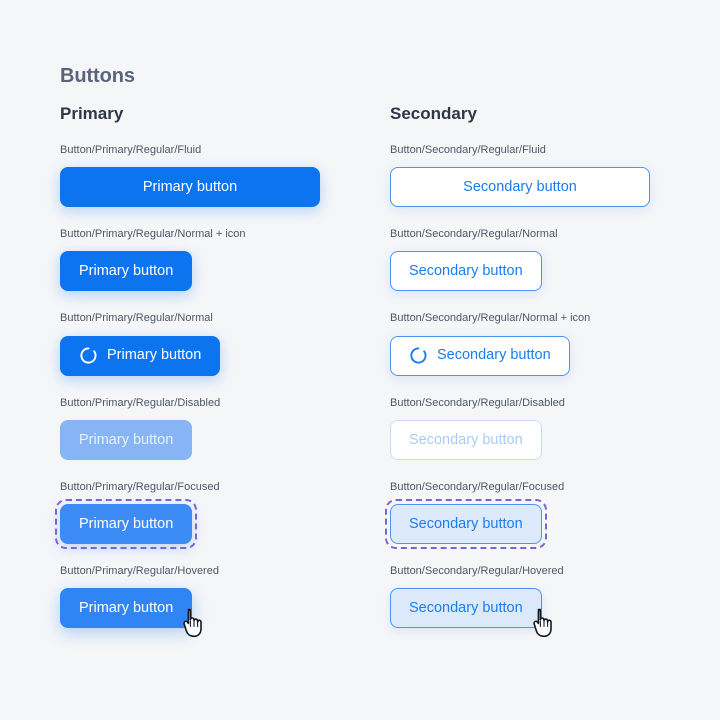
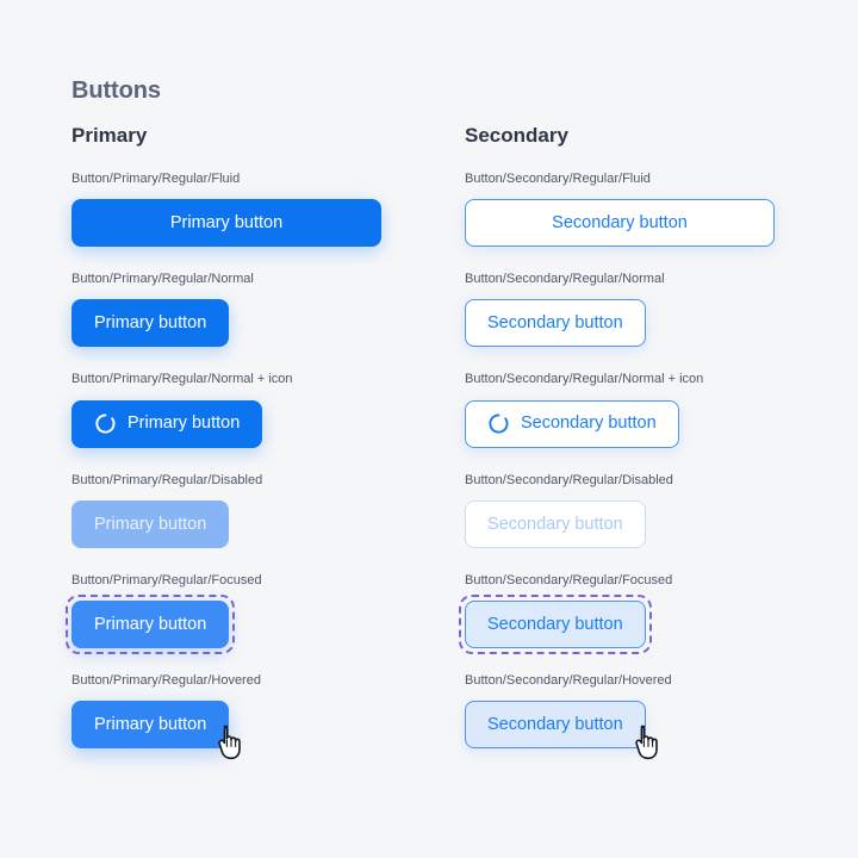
  Buttons
  Primary
  Button/Primary/Regular/Fluid
  Primary button
- Button/Primary/Regular/Normal + icon
+ Button/Primary/Regular/Normal
  Primary button
- Button/Primary/Regular/Normal
+ Button/Primary/Regular/Normal + icon
  Primary button
  Button/Primary/Regular/Disabled
  Primary button
  Button/Primary/Regular/Focused
  Primary button
  Button/Primary/Regular/Hovered
  Primary button
  Secondary
  Button/Secondary/Regular/Fluid
  Secondary button
  Button/Secondary/Regular/Normal
  Secondary button
  Button/Secondary/Regular/Normal + icon
  Secondary button
  Button/Secondary/Regular/Disabled
  Secondary button
  Button/Secondary/Regular/Focused
  Secondary button
  Button/Secondary/Regular/Hovered
  Secondary button
